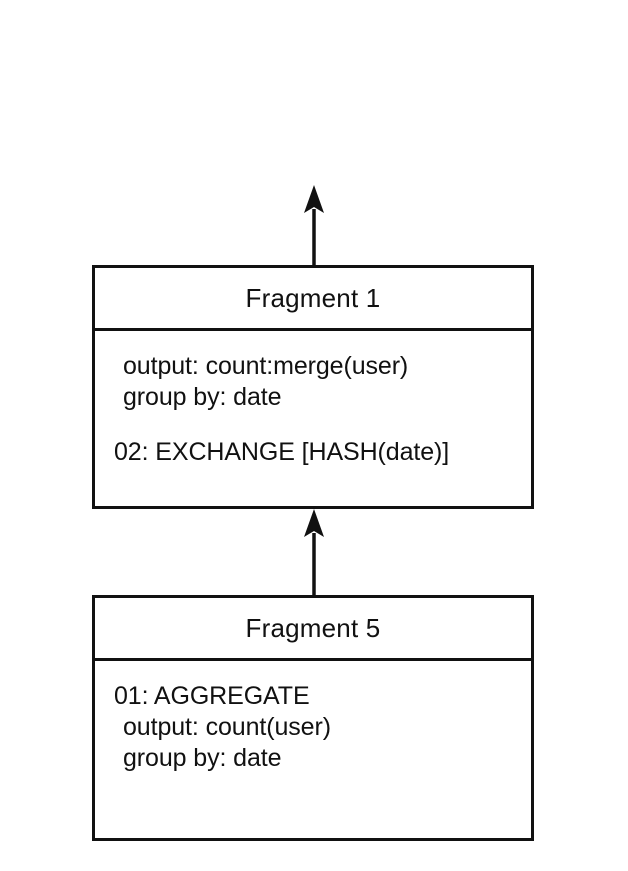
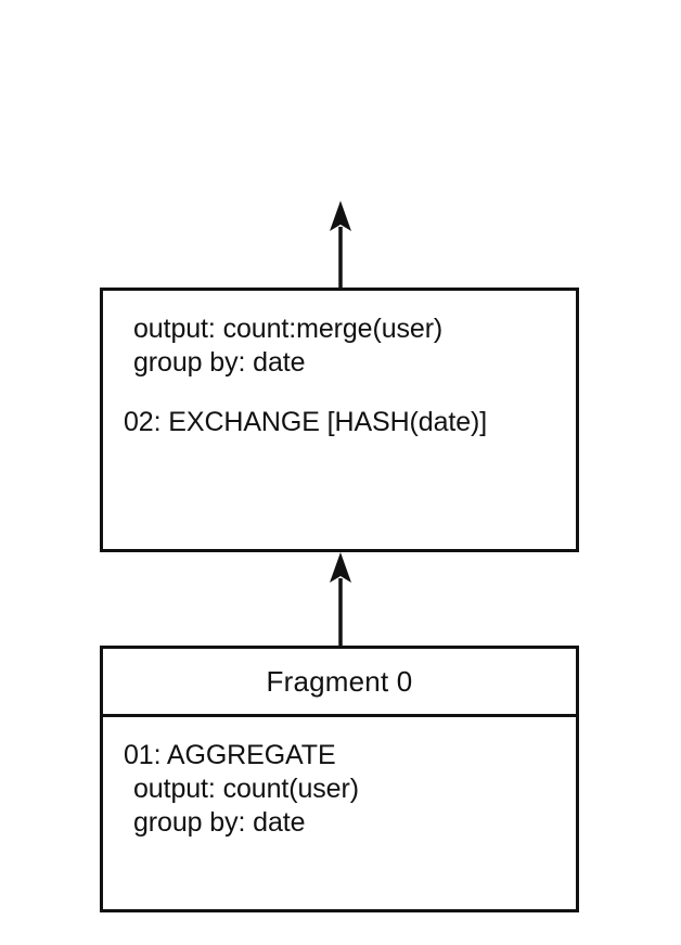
- Fragment 1
  output: count:merge(user)
  group by: date
  02: EXCHANGE [HASH(date)]
- Fragment 5
+ Fragment 0
  01: AGGREGATE
  output: count(user)
  group by: date
